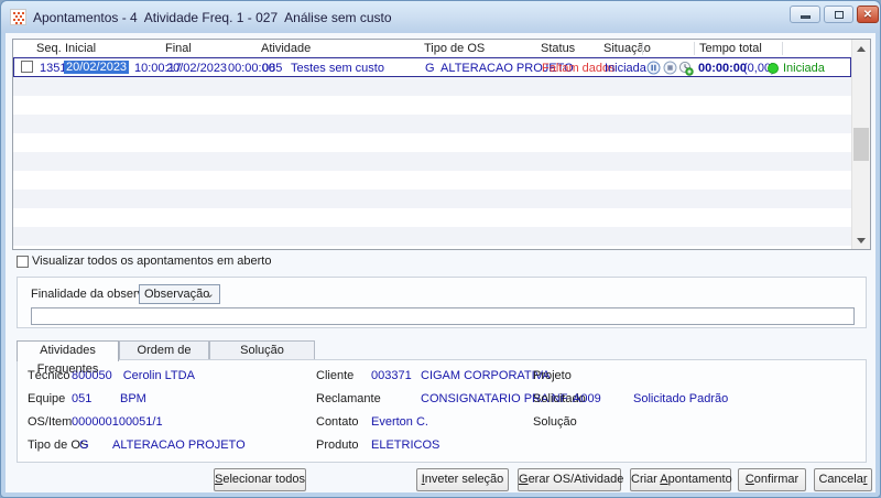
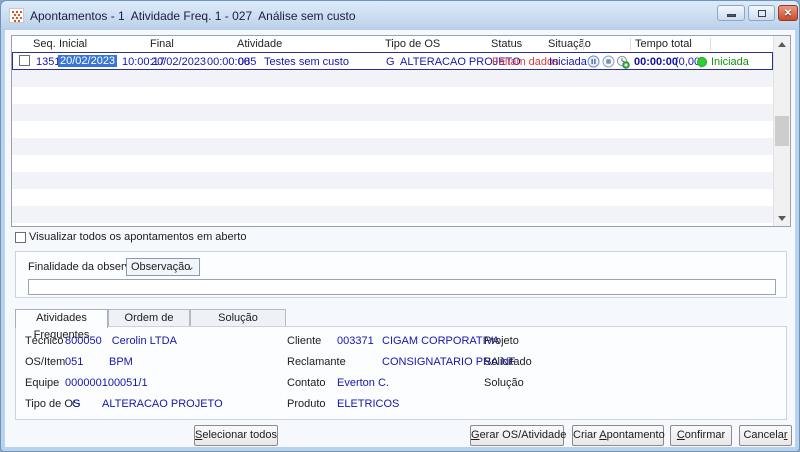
- Apontamentos - 4 Atividade Freq. 1 - 027 Análise sem custo
+ Apontamentos - 1 Atividade Freq. 1 - 027 Análise sem custo
  ✕
  Seq.
  Inicial
  Final
  Atividade
  Tipo de OS
  Status
  Situação
  Tempo total
  20/02/2023
  10:00:17
  20/02/2023
  00:00:00
  085
  Testes sem custo
  G ALTERACAO PROJETO
  Faltam dados
  Iniciada
  00:00:00
  Iniciada
  Visualizar todos os apontamentos em aberto
  Finalidade da obser
  Observação
  ⌄
  Atividades Frequentes
  Solução
  50 Cerolin LTDA
  Cliente
  003371 CIGAM CORPORATIVA
  Projeto
- Equipe
+ OS/Item
  051 BPM
  Reclamante
  CONSIGNATARIO PRA NF
  Solicitado
- A009 Solicitado Padrão
- OS/Item
+ Equipe
  000000100051/1
  Contato
  Everton C.
  Solução
  Tipo de OS
  G ALTERACAO PROJETO
  Produto
  ELETRICOS
  Selecionar todos
- Inveter seleção
  Gerar OS/Atividade
  Criar Apontamento
  Confirmar
  Cancelar
